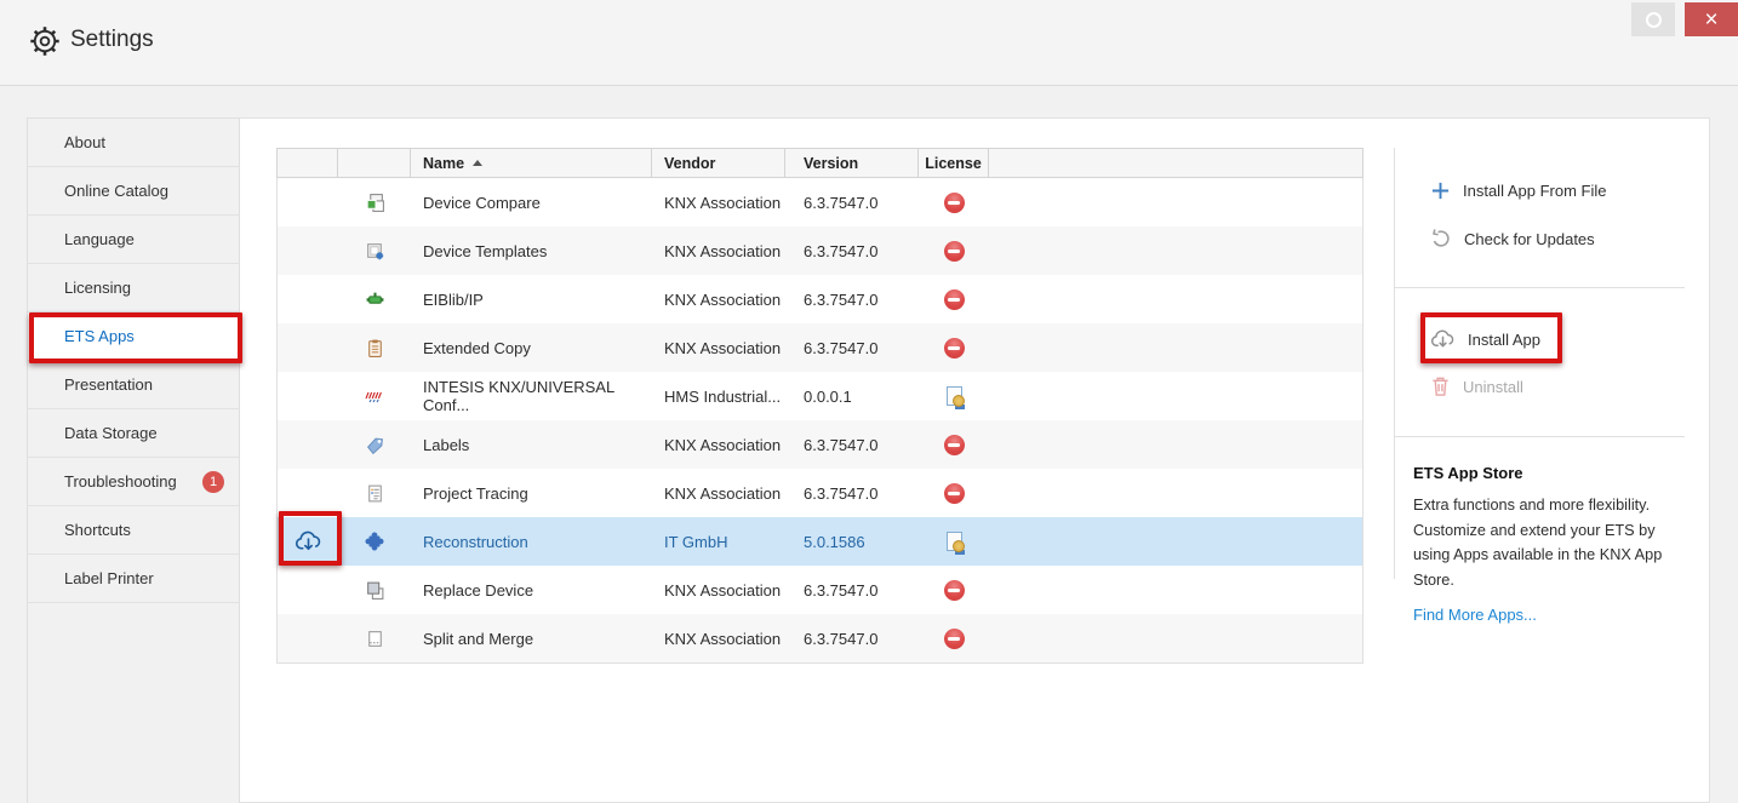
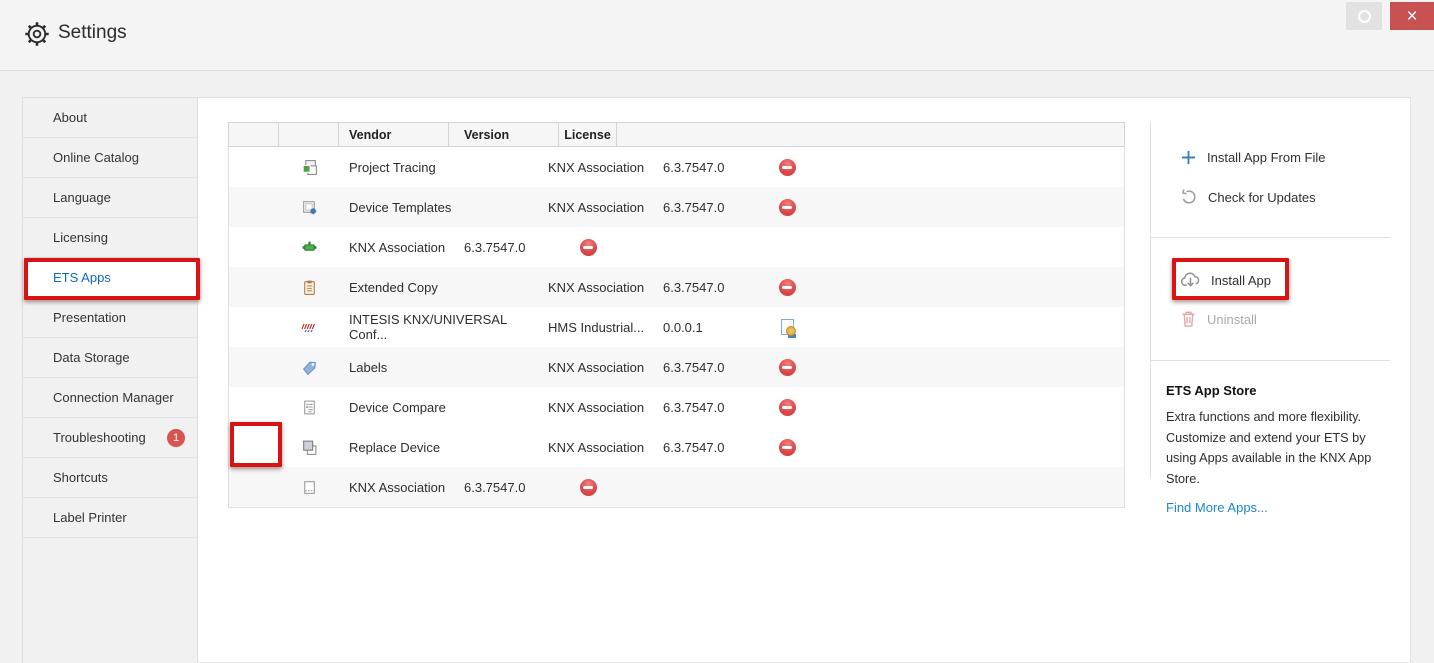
  Settings
  ×
  About
  Online Catalog
  Language
  Licensing
  ETS Apps
  Presentation
  Data Storage
+ Connection Manager
  Troubleshooting
  1
  Shortcuts
  Label Printer
- Name
  Vendor
  Version
  License
- Device Compare
+ Project Tracing
  KNX Association
  6.3.7547.0
  Device Templates
  KNX Association
  6.3.7547.0
- EIBlib/IP
  KNX Association
  6.3.7547.0
  Extended Copy
  KNX Association
  6.3.7547.0
  INTESIS KNX/UNIVERSAL Conf...
  HMS Industrial...
  0.0.0.1
  Labels
  KNX Association
  6.3.7547.0
- Project Tracing
+ Device Compare
  KNX Association
  6.3.7547.0
- Reconstruction
- IT GmbH
- 5.0.1586
  Replace Device
  KNX Association
  6.3.7547.0
- Split and Merge
  KNX Association
  6.3.7547.0
  Install App From File
  Check for Updates
  Install App
  Uninstall
  ETS App Store
  Extra functions and more flexibility. Customize and extend your ETS by using Apps available in the KNX App Store.
  Find More Apps...
